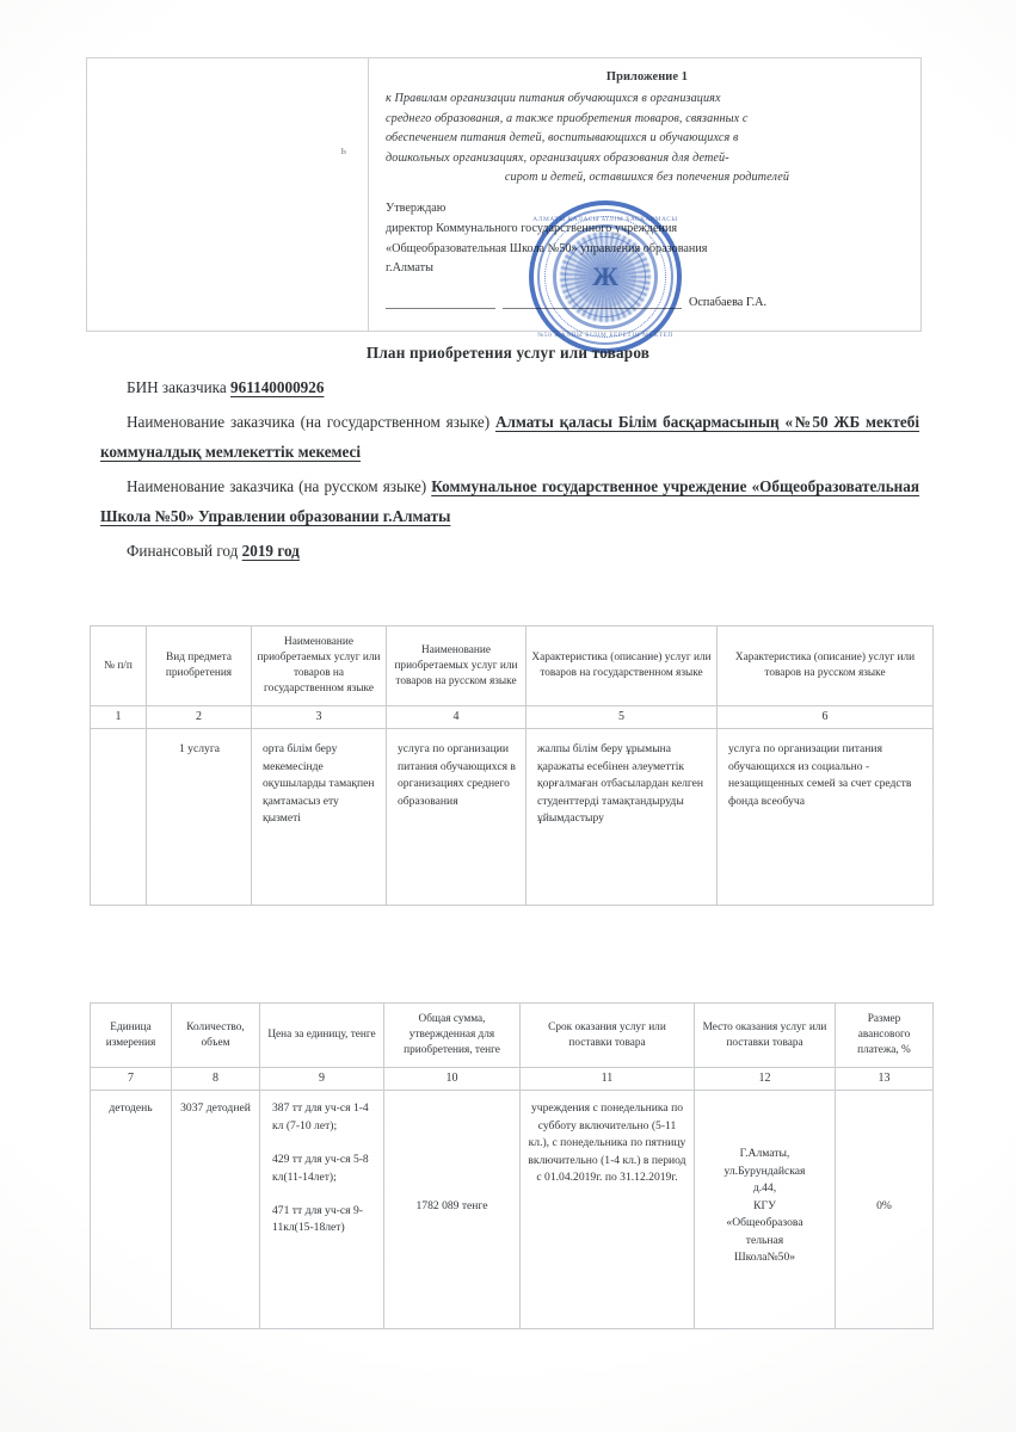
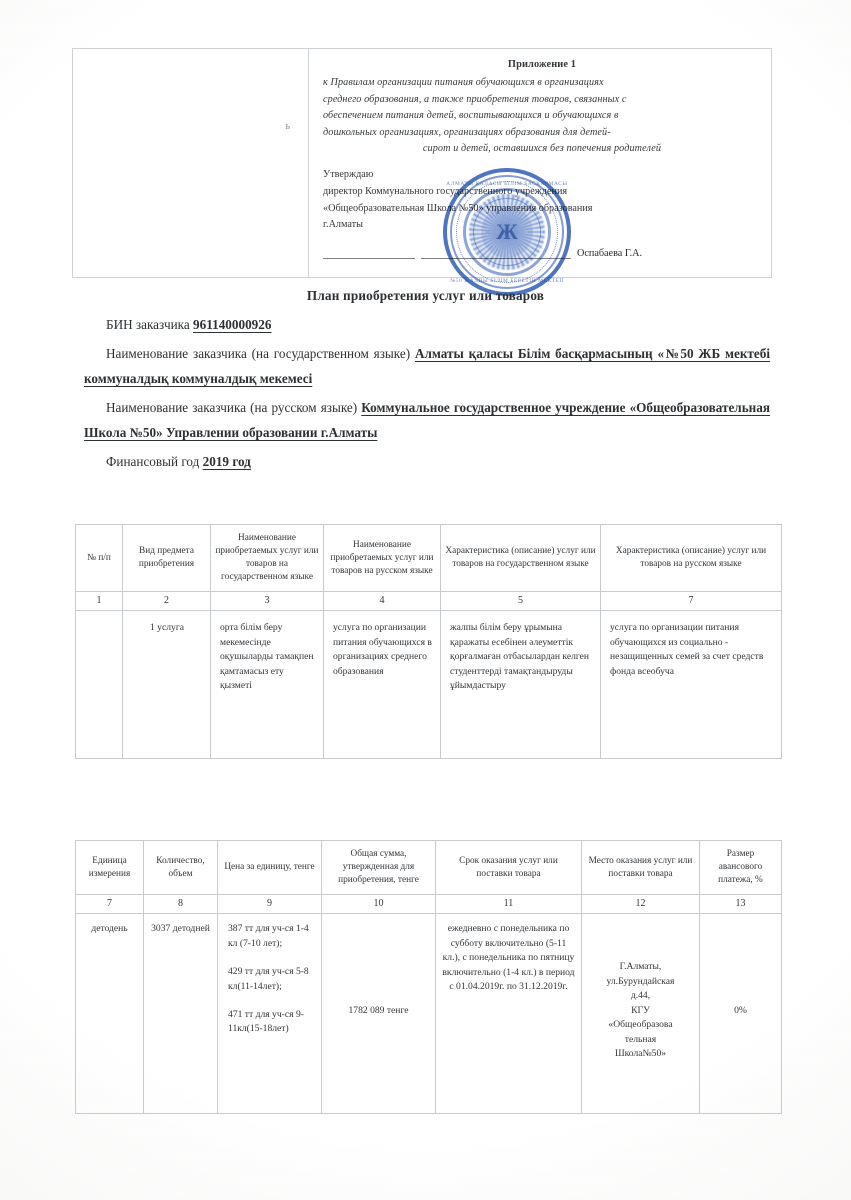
  ь
  Приложение 1
  к Правилам организации питания обучающихся в организациях
  среднего образования, а также приобретения товаров, связанных с
  обеспечением питания детей, воспитывающихся и обучающихся в
  дошкольных организациях, организациях образования для детей-
  сирот и детей, оставшихся без попечения родителей
  Утверждаю
  директор Коммунального государственного учреждения
  «Общеобразовательная Школа №5 образования
  г.Алматы
  Оспабаева Г.А.
  Ж
  План приобретения услуг или товаров
  БИН заказчика 961140000926
- Наименование заказчика (на государственном языке) Алматы қаласы Білім басқармасының «№50 ЖБ мектебі коммуналдық мемлекеттік мекемесі
+ Наименование заказчика (на государственном языке) Алматы қаласы Білім басқармасының «№50 ЖБ мектебі коммуналдық коммуналдық мекемесі
  Наименование заказчика (на русском языке) Коммунальное государственное учреждение «Общеобразовательная Школа №50» Управлении образовании г.Алматы
  Финансовый год 2019 год
  № п/п	Вид предмета приобретения	Наименование приобретаемых услуг или товаров на государственном языке	Наименование приобретаемых услуг или товаров на русском языке	Характеристика (описание) услуг или товаров на государственном языке	Характеристика (описание) услуг или товаров на русском языке
- 1	2	3	4	5	6
+ 1	2	3	4	5	7
  	1 услуга	орта білім беру мекемесінде оқушыларды тамақпен қамтамасыз ету қызметі	услуга по организации питания обучающихся в организациях среднего образования	жалпы білім беру ұрымына қаражаты есебінен әлеуметтік қорғалмаған отбасылардан келген студенттерді тамақтандыруды ұйымдастыру	услуга по организации питания обучающихся из социально - незащищенных семей за счет средств фонда всеобуча
  Единица измерения	Количество, объем	Цена за единицу, тенге	Общая сумма, утвержденная для приобретения, тенге	Срок оказания услуг или поставки товара	Место оказания услуг или поставки товара	Размер авансового платежа, %
  7	8	9	10	11	12	13
- детодень	3037 детодней	387 тт для уч-ся 1-4 кл (7-10 лет); 429 тт для уч-ся 5-8 кл(11-14лет); 471 тт для уч-ся 9-11кл(15-18лет)	1782 089 тенге	учреждения с понедельника по субботу включительно (5-11 кл.), с понедельника по пятницу включительно (1-4 кл.) в период с 01.04.2019г. по 31.12.2019г.	Г.Алматы, ул.Бурундайская д.44, КГУ «Общеобразова тельная Школа№50»	0%
+ детодень	3037 детодней	387 тт для уч-ся 1-4 кл (7-10 лет); 429 тт для уч-ся 5-8 кл(11-14лет); 471 тт для уч-ся 9-11кл(15-18лет)	1782 089 тенге	ежедневно с понедельника по субботу включительно (5-11 кл.), с понедельника по пятницу включительно (1-4 кл.) в период с 01.04.2019г. по 31.12.2019г.	Г.Алматы, ул.Бурундайская д.44, КГУ «Общеобразова тельная Школа№50»	0%
